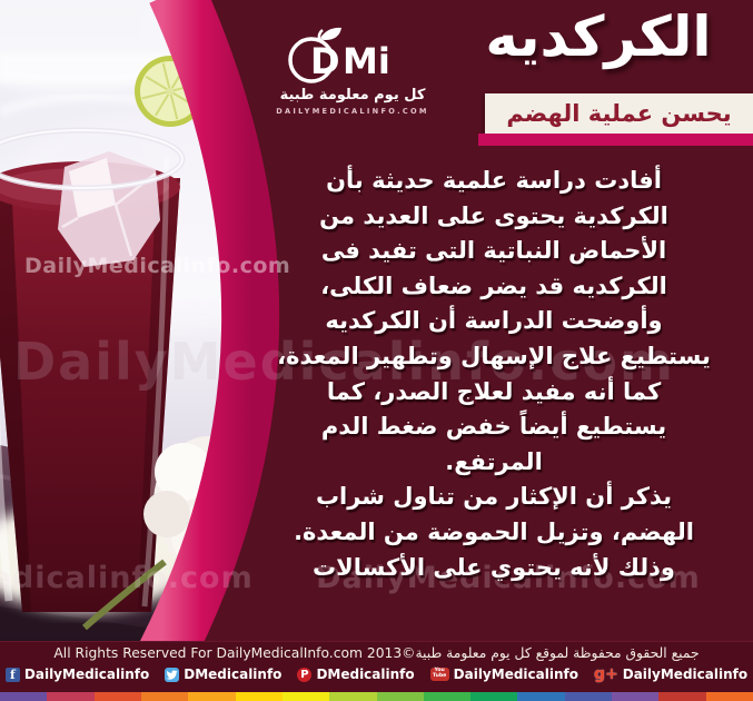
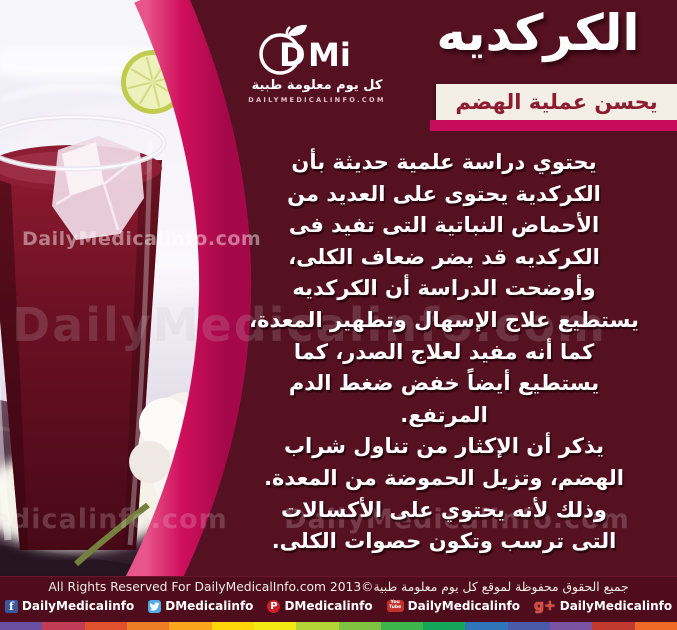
  DailyMedicalinfo.com
  DailyMedicalinfo.com
  edicalinfo.com DailyMedicalinfo.com
  D
  Mi
  كل يوم معلومة طبية
  DAILYMEDICALINFO.COM
  الكركديه
  يحسن عملية الهضم
- أفادت دراسة علمية حديثة بأن
+ يحتوي دراسة علمية حديثة بأن
  الكركدية يحتوى على العديد من
  الأحماض النباتية التى تفيد فى
  الكركديه قد يضر ضعاف الكلى،
  وأوضحت الدراسة أن الكركديه
  يستطيع علاج الإسهال وتطهير المعدة،
  كما أنه مفيد لعلاج الصدر، كما
  يستطيع أيضاً خفض ضغط الدم
  المرتفع.
  يذكر أن الإكثار من تناول شراب
  الهضم، وتزيل الحموضة من المعدة.
  وذلك لأنه يحتوي على الأكسالات
+ التى ترسب وتكون حصوات الكلى.
  All Rights Reserved For DailyMedicalInfo.com 2013©جميع الحقوق محفوظة لموقع كل يوم معلومة طبية
  f
  DailyMedicalinfo
  DMedicalinfo
  P
  DMedicalinfo
  DailyMedicalinfo
  g+
  DailyMedicalinfo
